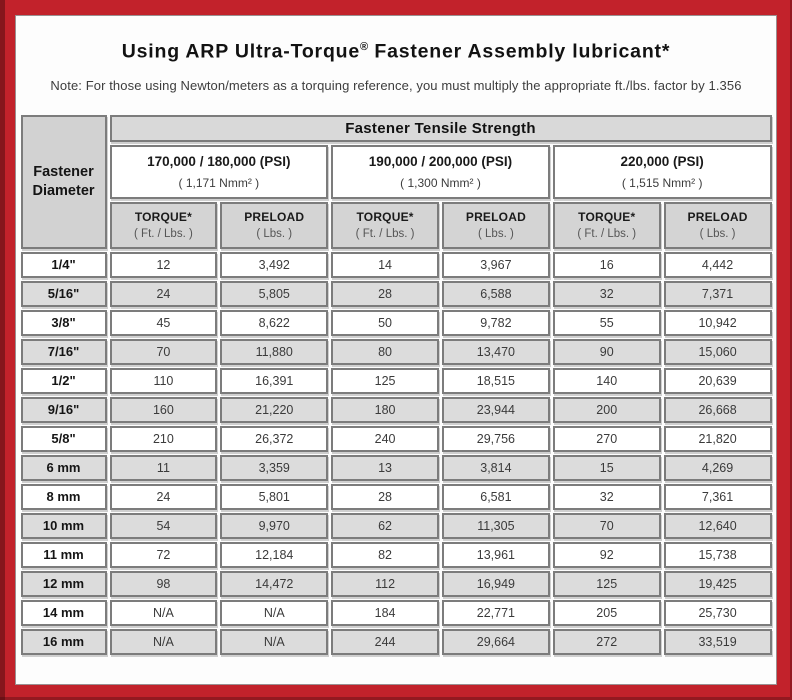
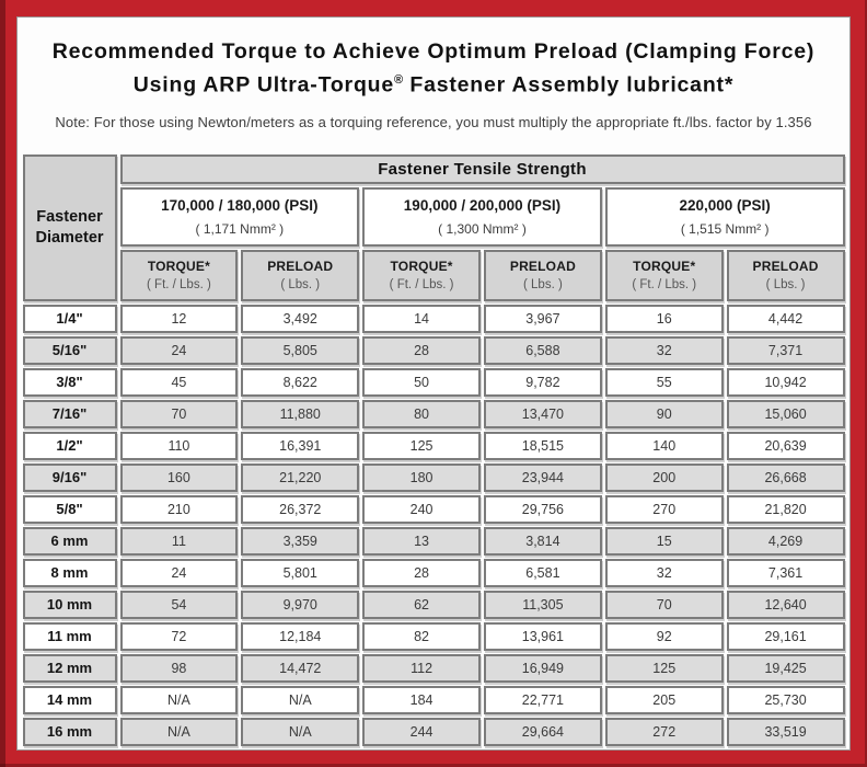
+ Recommended Torque to Achieve Optimum Preload (Clamping Force)
  Using ARP Ultra-Torque® Fastener Assembly lubricant*
  Note: For those using Newton/meters as a torquing reference, you must multiply the appropriate ft./lbs. factor by 1.356
  Fastener Diameter	Fastener Tensile Strength
  170,000 / 180,000 (PSI) ( 1,171 Nmm² )	190,000 / 200,000 (PSI) ( 1,300 Nmm² )	220,000 (PSI) ( 1,515 Nmm² )
  TORQUE* ( Ft. / Lbs. )	PRELOAD ( Lbs. )	TORQUE* ( Ft. / Lbs. )	PRELOAD ( Lbs. )	TORQUE* ( Ft. / Lbs. )	PRELOAD ( Lbs. )
  1/4"	12	3,492	14	3,967	16	4,442
  5/16"	24	5,805	28	6,588	32	7,371
  3/8"	45	8,622	50	9,782	55	10,942
  7/16"	70	11,880	80	13,470	90	15,060
  1/2"	110	16,391	125	18,515	140	20,639
  9/16"	160	21,220	180	23,944	200	26,668
  5/8"	210	26,372	240	29,756	270	21,820
  6 mm	11	3,359	13	3,814	15	4,269
  8 mm	24	5,801	28	6,581	32	7,361
  10 mm	54	9,970	62	11,305	70	12,640
- 11 mm	72	12,184	82	13,961	92	15,738
+ 11 mm	72	12,184	82	13,961	92	29,161
  12 mm	98	14,472	112	16,949	125	19,425
  14 mm	N/A	N/A	184	22,771	205	25,730
  16 mm	N/A	N/A	244	29,664	272	33,519
